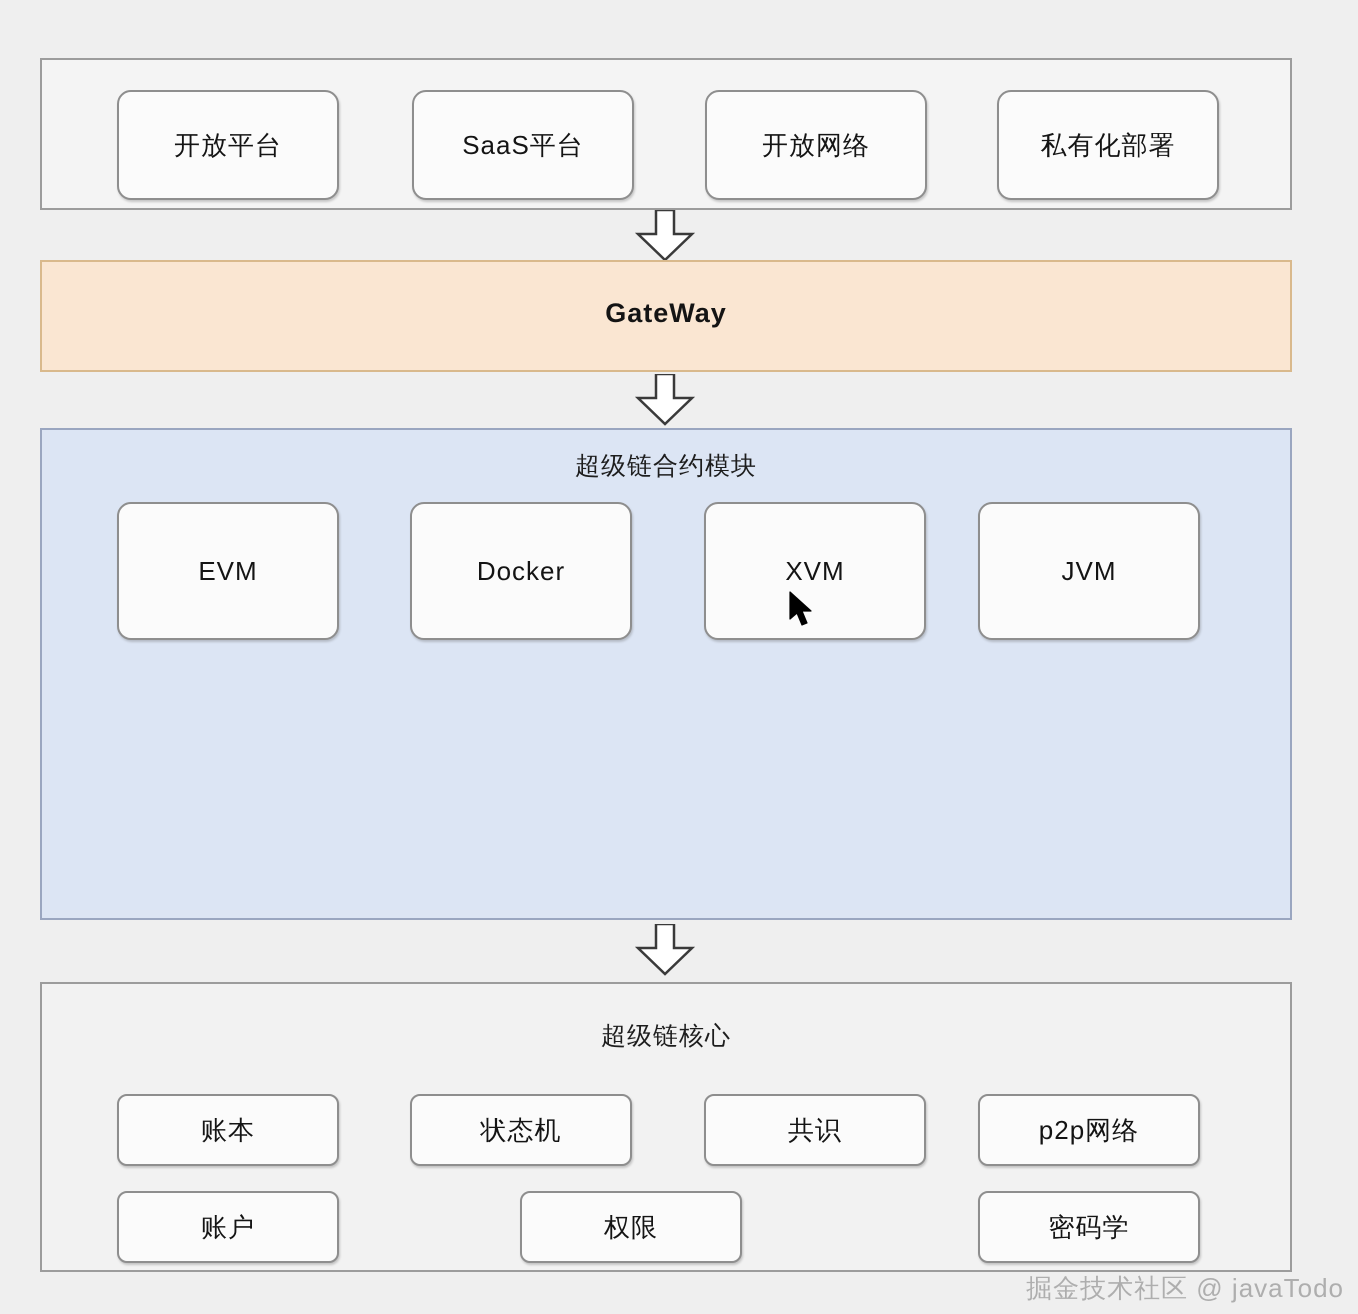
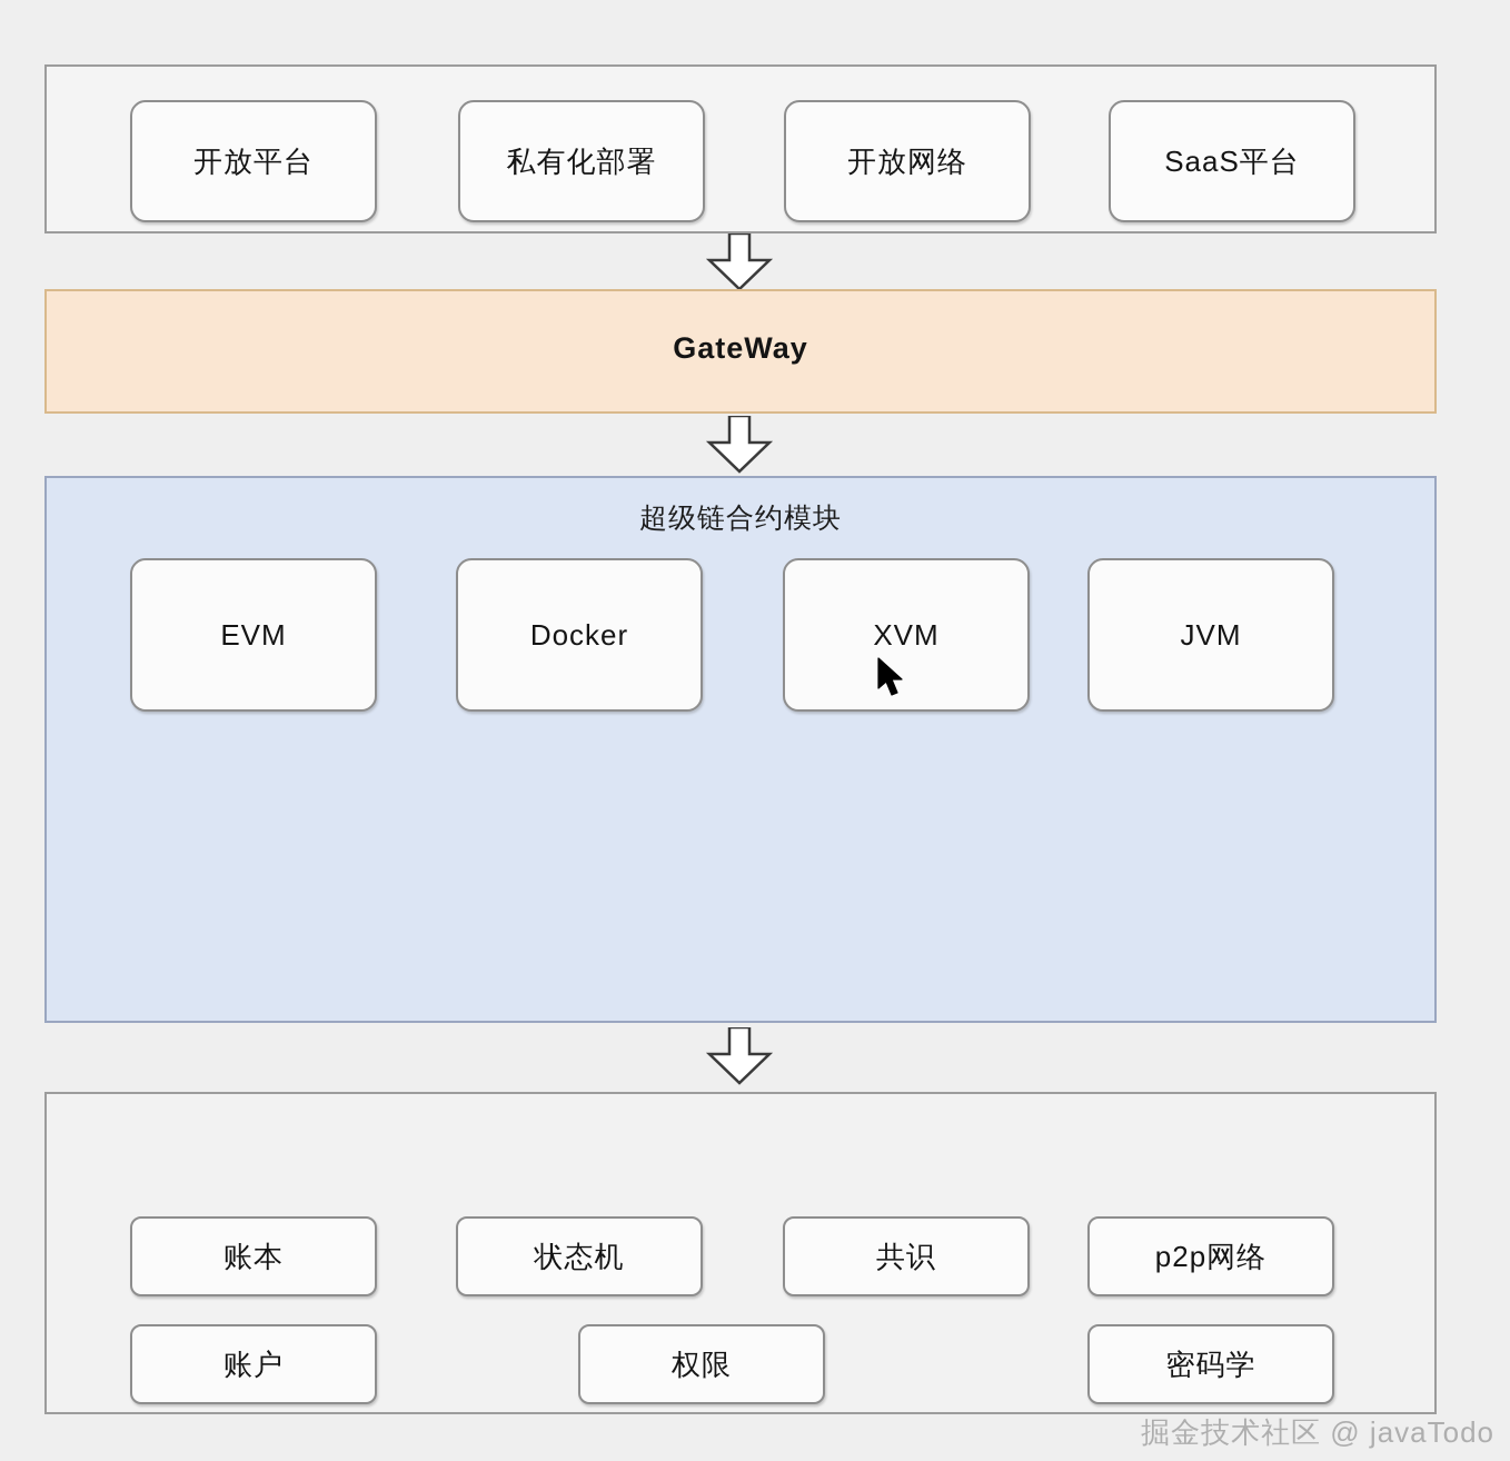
  开放平台
- SaaS平台
+ 私有化部署
  开放网络
- 私有化部署
+ SaaS平台
  GateWay
  超级链合约模块
  EVM
  Docker
  XVM
  JVM
- 超级链核心
  账本
  状态机
  共识
  p2p网络
  账户
  权限
  密码学
  掘金技术社区 @ javaTodo
